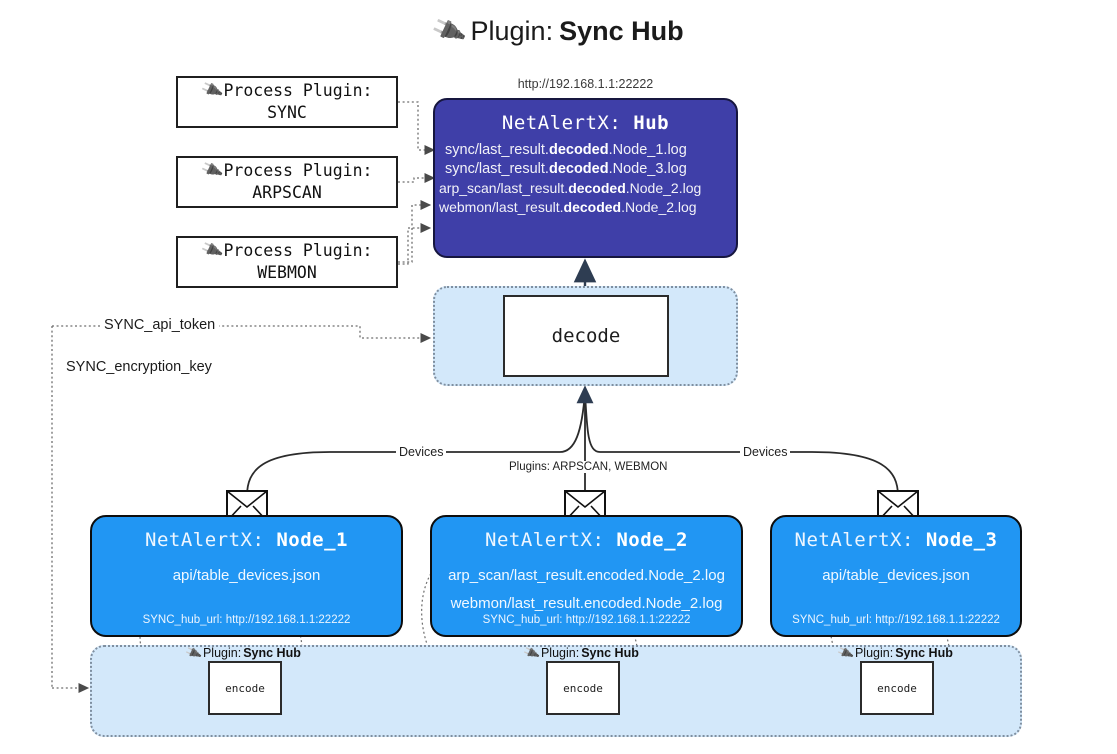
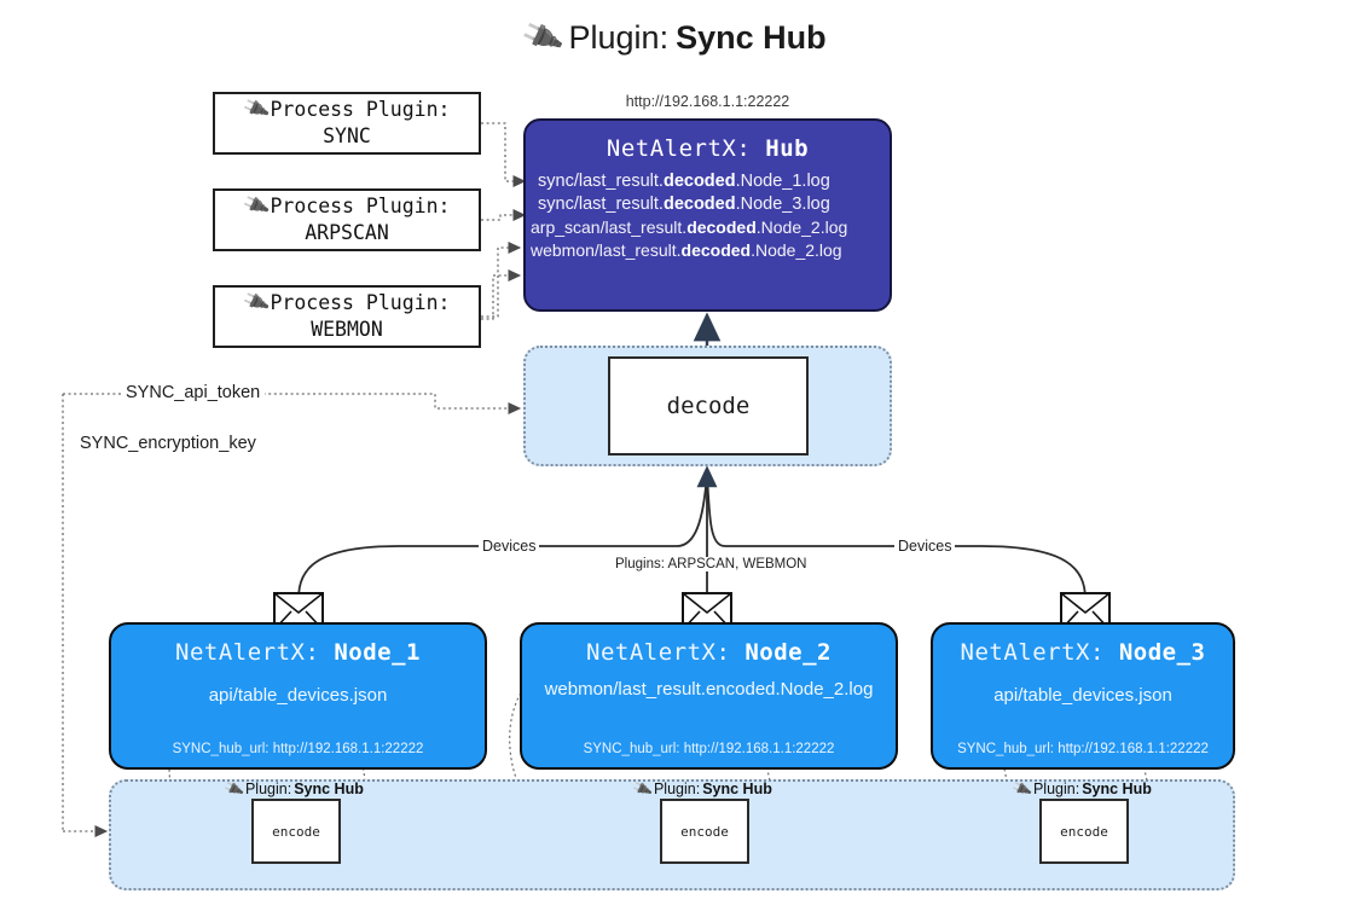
  Plugin:
  Sync Hub
  http://192.168.1.1:22222
  Process Plugin:
  SYNC
  Process Plugin:
  ARPSCAN
  Process Plugin:
  WEBMON
  NetAlertX: Hub
  sync/last_result.decoded.Node_1.log
  sync/last_result.decoded.Node_3.log
  arp_scan/last_result.decoded.Node_2.log
  webmon/last_result.decoded.Node_2.log
  decode
  SYNC_api_token
  SYNC_encryption_key
  Devices
  Devices
  Plugins: ARPSCAN, WEBMON
  NetAlertX: Node_1
  api/table_devices.json
  SYNC_hub_url: http://192.168.1.1:22222
  NetAlertX: Node_2
- arp_scan/last_result.encoded.Node_2.log
  webmon/last_result.encoded.Node_2.log
  SYNC_hub_url: http://192.168.1.1:22222
  NetAlertX: Node_3
  api/table_devices.json
  SYNC_hub_url: http://192.168.1.1:22222
  Plugin:
  Sync Hub
  encode
  Plugin:
  Sync Hub
  encode
  Plugin:
  Sync Hub
  encode
